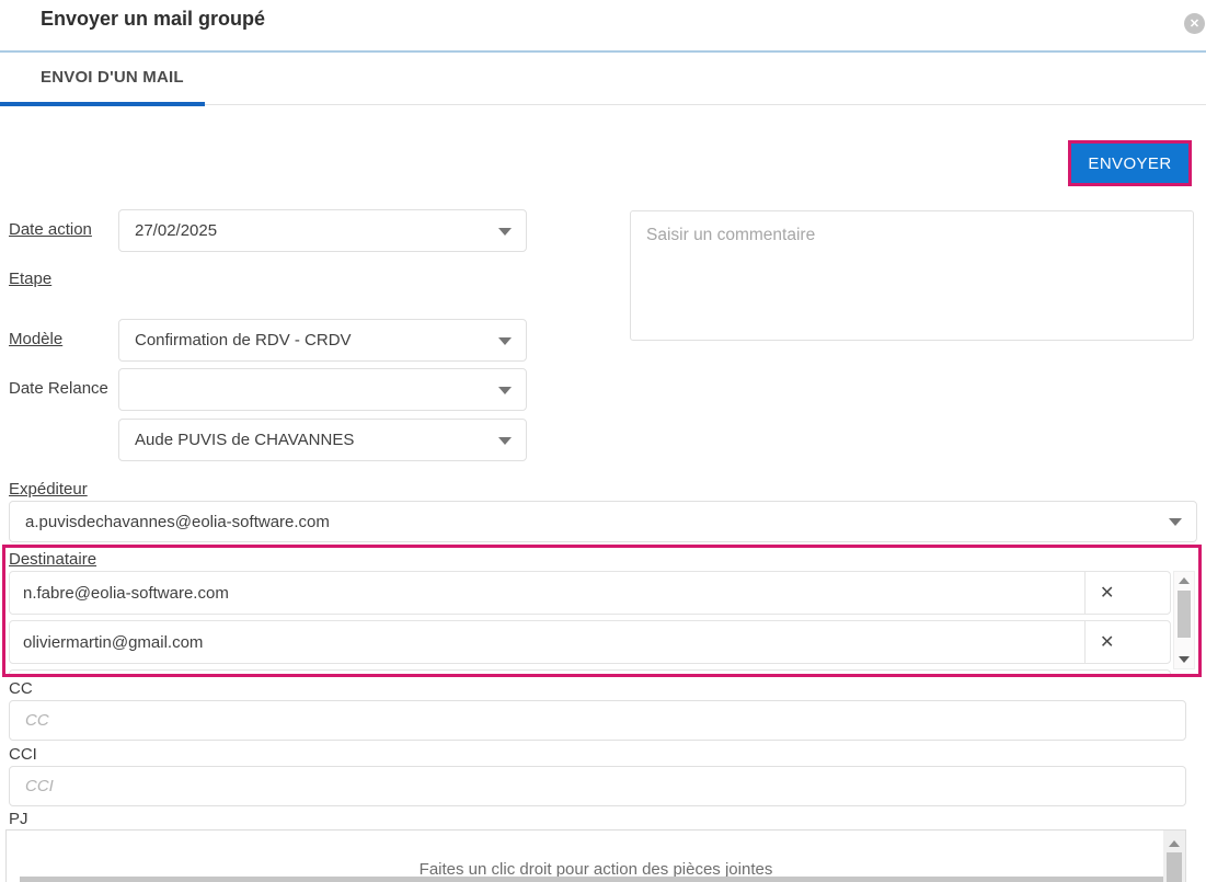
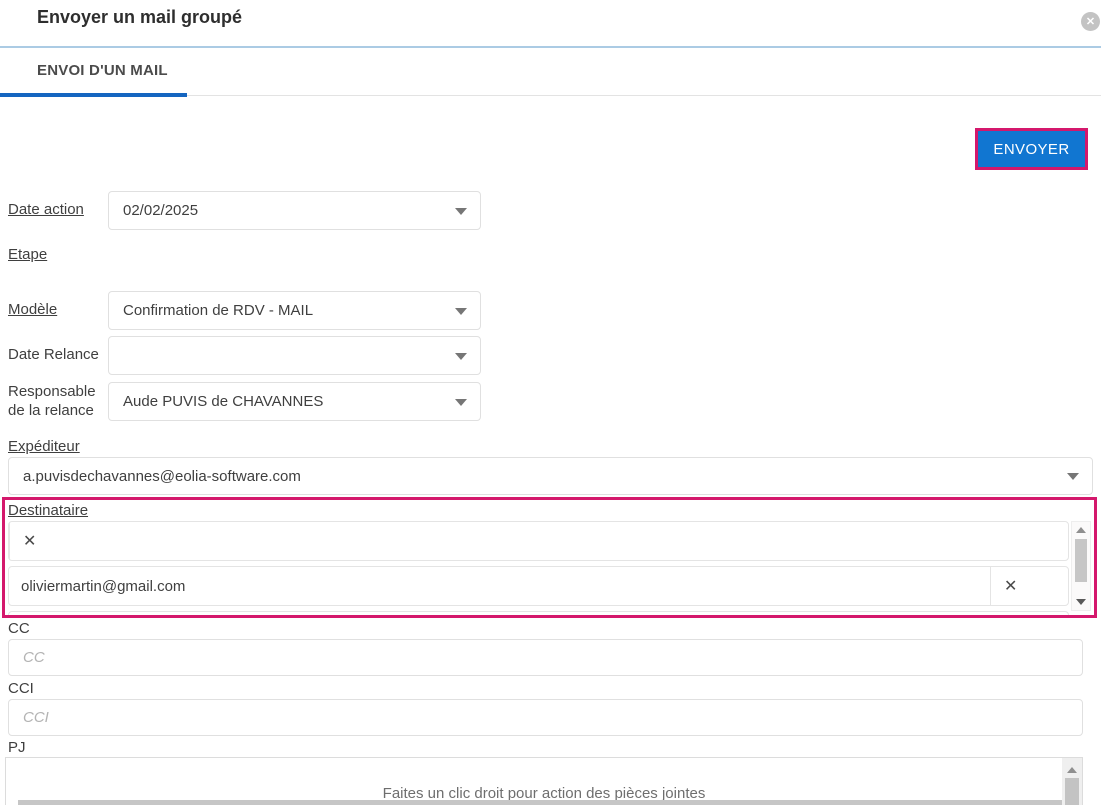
  Envoyer un mail groupé
  ✕
  ENVOI D'UN MAIL
  ENVOYER
  Date action
- 27/02/2025
+ 02/02/2025
  Etape
  Modèle
- Confirmation de RDV - CRDV
+ Confirmation de RDV - MAIL
  Date Relance
+ Responsable de la relance
  Aude PUVIS de CHAVANNES
- Saisir un commentaire
  Expéditeur
  a.puvisdechavannes@eolia-software.com
  Destinataire
- n.fabre@eolia-software.com
  ✕
  oliviermartin@gmail.com
  ✕
  CC
  CC
  CCI
  CCI
  PJ
  Faites un clic droit pour action des pièces jointes
